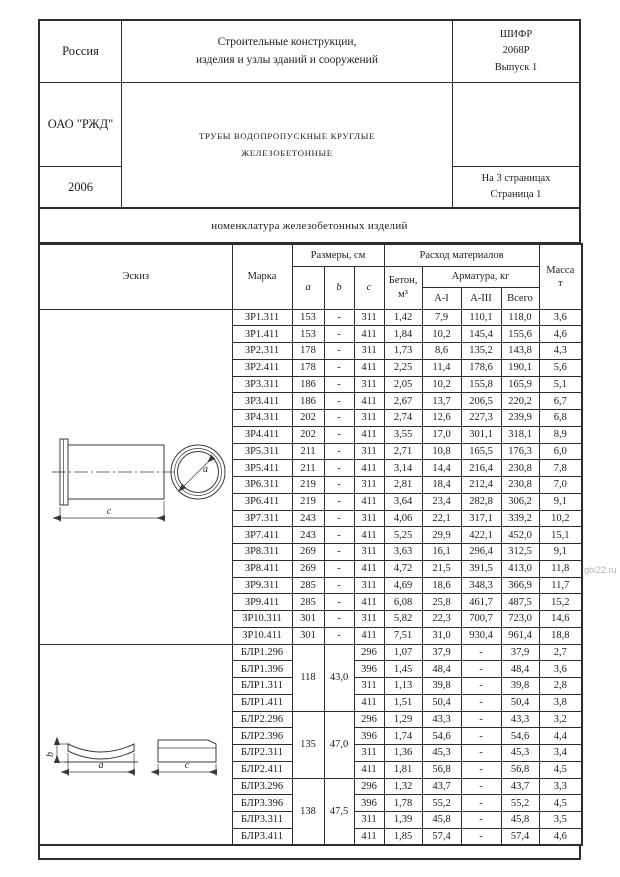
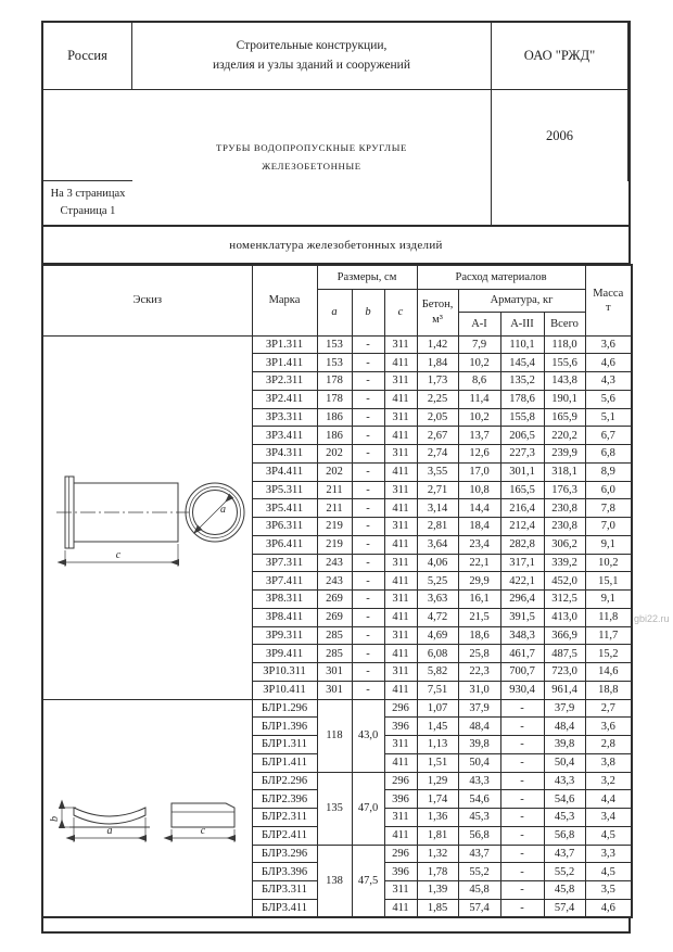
  Россия
  Строительные конструкции,
  изделия и узлы зданий и сооружений
- ШИФР
- 2068Р
- Выпуск 1
  ОАО "РЖД"
  ТРУБЫ ВОДОПРОПУСКНЫЕ КРУГЛЫЕ
  ЖЕЛЕЗОБЕТОННЫЕ
  2006
  На 3 страницах
  Страница 1
  номенклатура железобетонных изделий
  Эскиз	Марка	Размеры, см	Расход материалов	Масса т
  a	b	c	Бетон, м³	Арматура, кг
  А-I	А-III	Всего
  c a	ЗР1.311	153	-	311	1,42	7,9	110,1	118,0	3,6
  ЗР1.411	153	-	411	1,84	10,2	145,4	155,6	4,6
  ЗР2.311	178	-	311	1,73	8,6	135,2	143,8	4,3
  ЗР2.411	178	-	411	2,25	11,4	178,6	190,1	5,6
  ЗР3.311	186	-	311	2,05	10,2	155,8	165,9	5,1
  ЗР3.411	186	-	411	2,67	13,7	206,5	220,2	6,7
  ЗР4.311	202	-	311	2,74	12,6	227,3	239,9	6,8
  ЗР4.411	202	-	411	3,55	17,0	301,1	318,1	8,9
  ЗР5.311	211	-	311	2,71	10,8	165,5	176,3	6,0
  ЗР5.411	211	-	411	3,14	14,4	216,4	230,8	7,8
  ЗР6.311	219	-	311	2,81	18,4	212,4	230,8	7,0
  ЗР6.411	219	-	411	3,64	23,4	282,8	306,2	9,1
  ЗР7.311	243	-	311	4,06	22,1	317,1	339,2	10,2
  ЗР7.411	243	-	411	5,25	29,9	422,1	452,0	15,1
  ЗР8.311	269	-	311	3,63	16,1	296,4	312,5	9,1
  ЗР8.411	269	-	411	4,72	21,5	391,5	413,0	11,8
  ЗР9.311	285	-	311	4,69	18,6	348,3	366,9	11,7
  ЗР9.411	285	-	411	6,08	25,8	461,7	487,5	15,2
  ЗР10.311	301	-	311	5,82	22,3	700,7	723,0	14,6
  ЗР10.411	301	-	411	7,51	31,0	930,4	961,4	18,8
  a c	БЛР1.296	118	43,0	296	1,07	37,9	-	37,9	2,7
  БЛР1.396	396	1,45	48,4	-	48,4	3,6
  БЛР1.311	311	1,13	39,8	-	39,8	2,8
  БЛР1.411	411	1,51	50,4	-	50,4	3,8
  БЛР2.296	135	47,0	296	1,29	43,3	-	43,3	3,2
  БЛР2.396	396	1,74	54,6	-	54,6	4,4
  БЛР2.311	311	1,36	45,3	-	45,3	3,4
  БЛР2.411	411	1,81	56,8	-	56,8	4,5
  БЛР3.296	138	47,5	296	1,32	43,7	-	43,7	3,3
  БЛР3.396	396	1,78	55,2	-	55,2	4,5
  БЛР3.311	311	1,39	45,8	-	45,8	3,5
  БЛР3.411	411	1,85	57,4	-	57,4	4,6
  gbi22.ru
